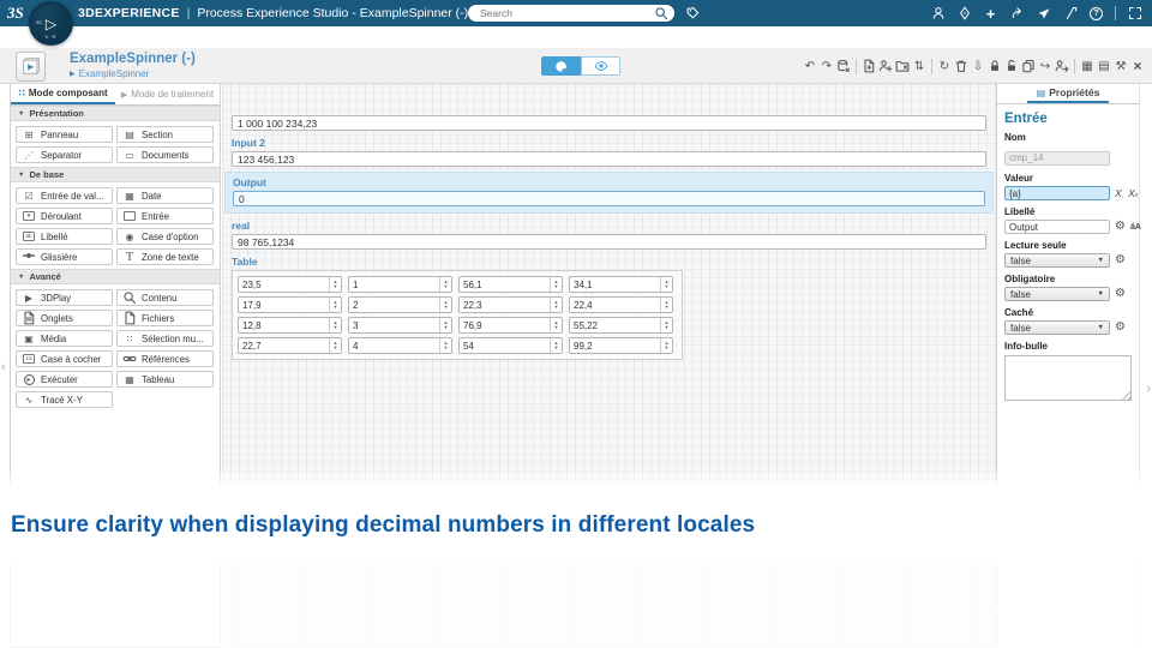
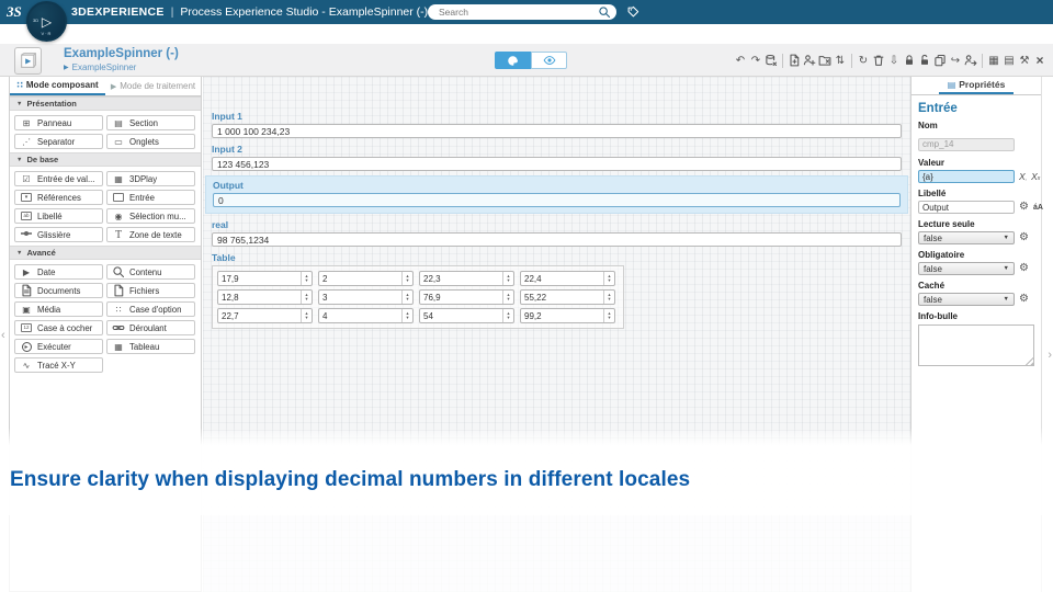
  3S
  3DEXPERIENCE
  |
  Process Experience Studio - ExampleSpinner (-)
  Search
- +
  ▷
  ExampleSpinner (-)
  ExampleSpinner
  ↶
  ↷
  ⇅
  ↻
  ⇩
  ↪
  ▦
  ▤
  ⚒
  ×
  ‹
  ›
  ∷
  Mode composant
  Mode de traitement
  Présentation
  ⊞
  Panneau
  ▤
  Section
  ⋰
  Separator
  ▭
- Documents
+ Onglets
  De base
  ☑
  Entrée de val...
  ▦
- Date
+ 3DPlay
- Déroulant
+ Références
  Entrée
  Libellé
  ◉
- Case d'option
+ Sélection mu...
  Glissière
  T
  Zone de texte
  Avancé
  ▶
- 3DPlay
+ Date
  Contenu
- Onglets
+ Documents
  Fichiers
  ▣
  Média
  ∷
- Sélection mu...
+ Case d'option
  Case à cocher
- Références
+ Déroulant
  Exécuter
  ▦
  Tableau
  ∿
  Tracé X-Y
+ Input 1
  1 000 100 234,23
  Input 2
  123 456,123
  Output
  0
  real
  98 765,1234
  Table
- 23,5
- 1
- 56,1
- 34,1
  17,9
  2
  22,3
  22,4
  12,8
  3
  76,9
  55,22
  22,7
  4
  54
  99,2
  ▤
  Propriétés
  Entrée
  Nom
  cmp_14
  Valeur
  {a}
  Libellé
  Output
  ⚙
  Lecture seule
  false
  ⚙
  Obligatoire
  false
  ⚙
  Caché
  false
  ⚙
  Info-bulle
  Ensure clarity when displaying decimal numbers in different locales
